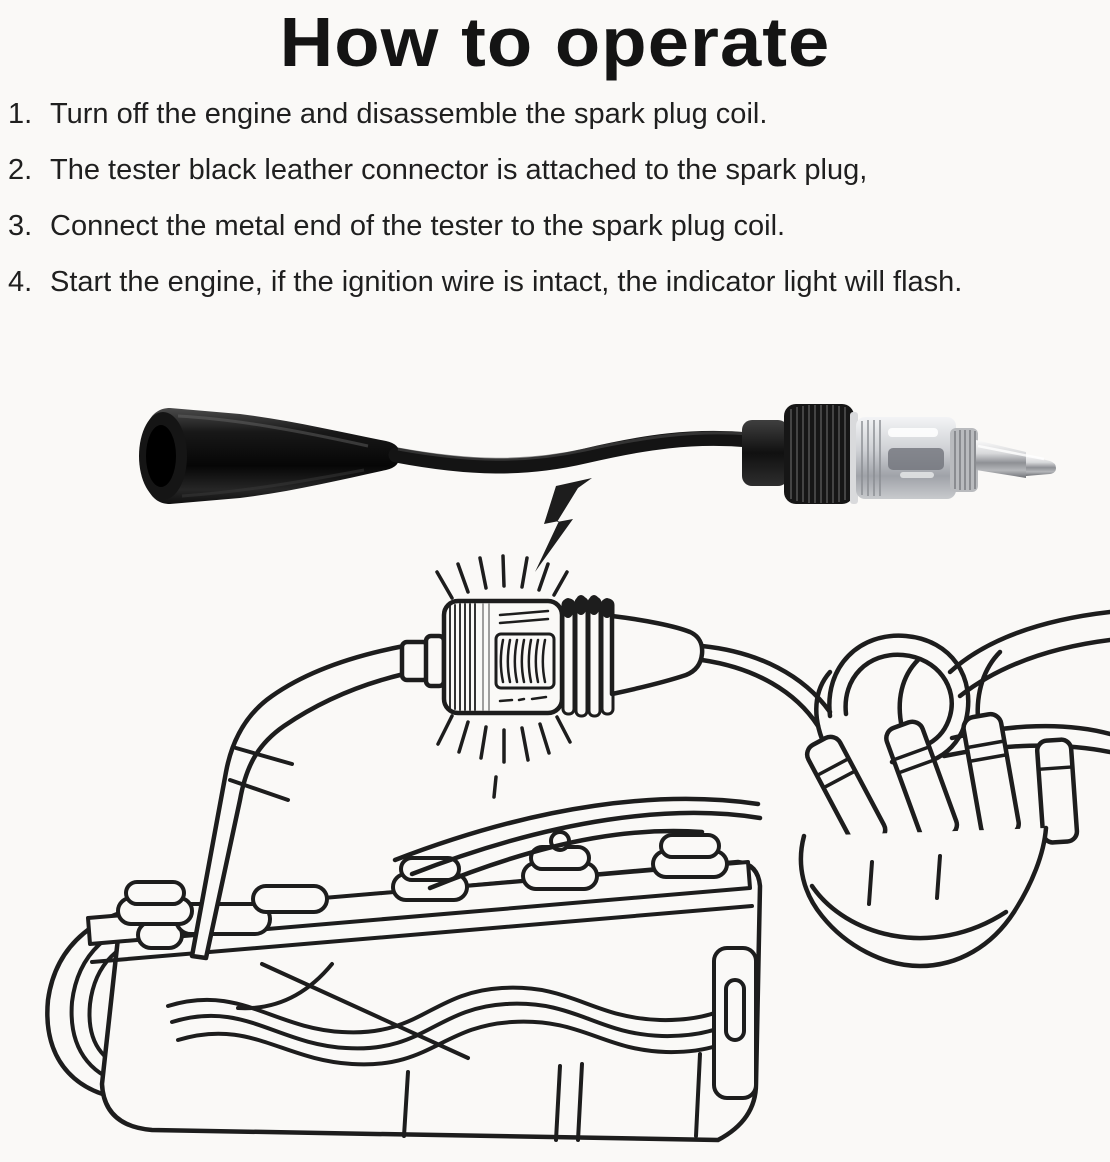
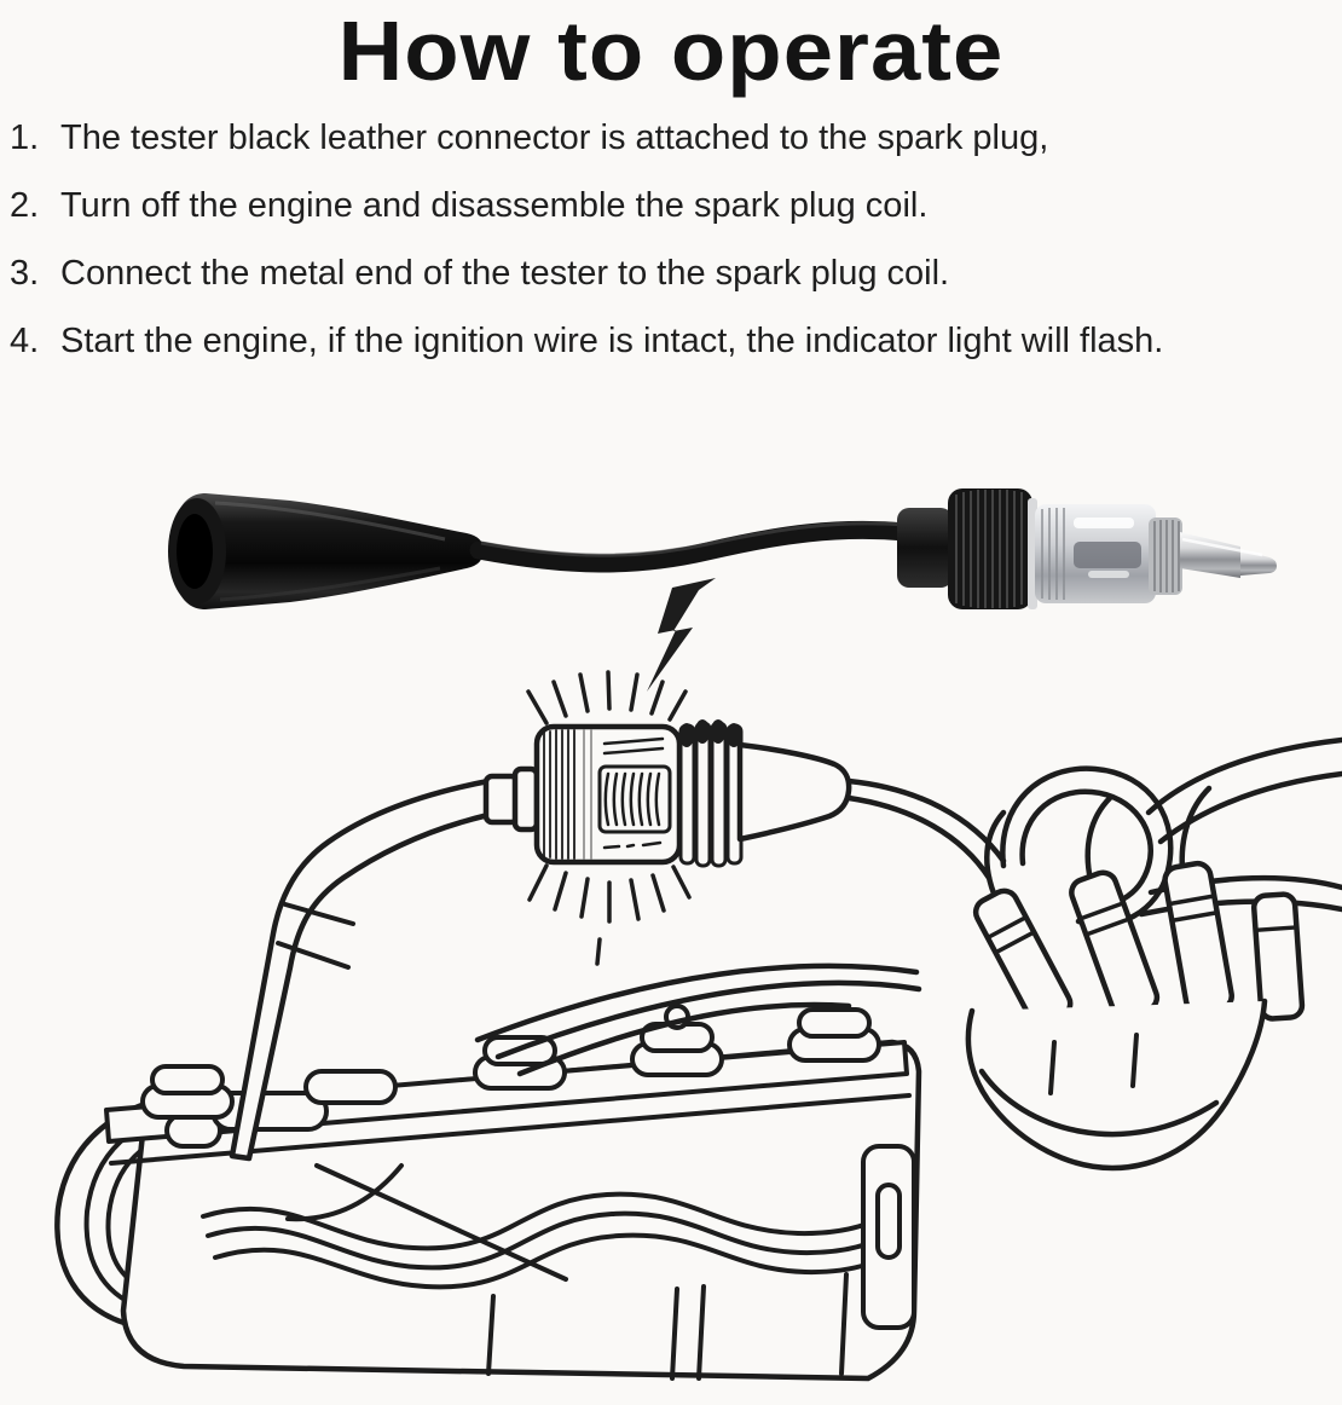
  How to operate
  1.
- Turn off the engine and disassemble the spark plug coil.
+ The tester black leather connector is attached to the spark plug,
  2.
- The tester black leather connector is attached to the spark plug,
+ Turn off the engine and disassemble the spark plug coil.
  3.
  Connect the metal end of the tester to the spark plug coil.
  4.
  Start the engine, if the ignition wire is intact, the indicator light will flash.
